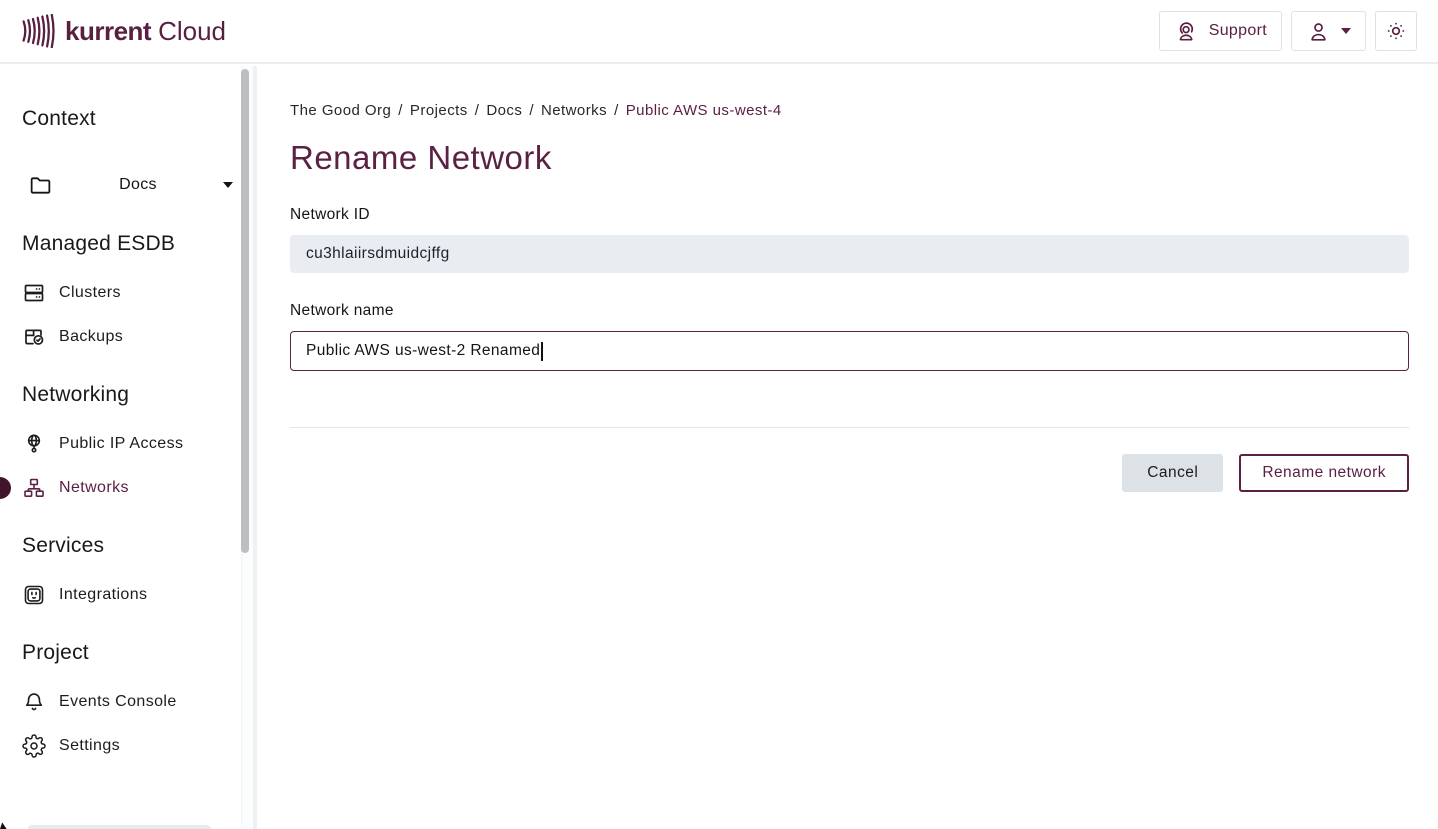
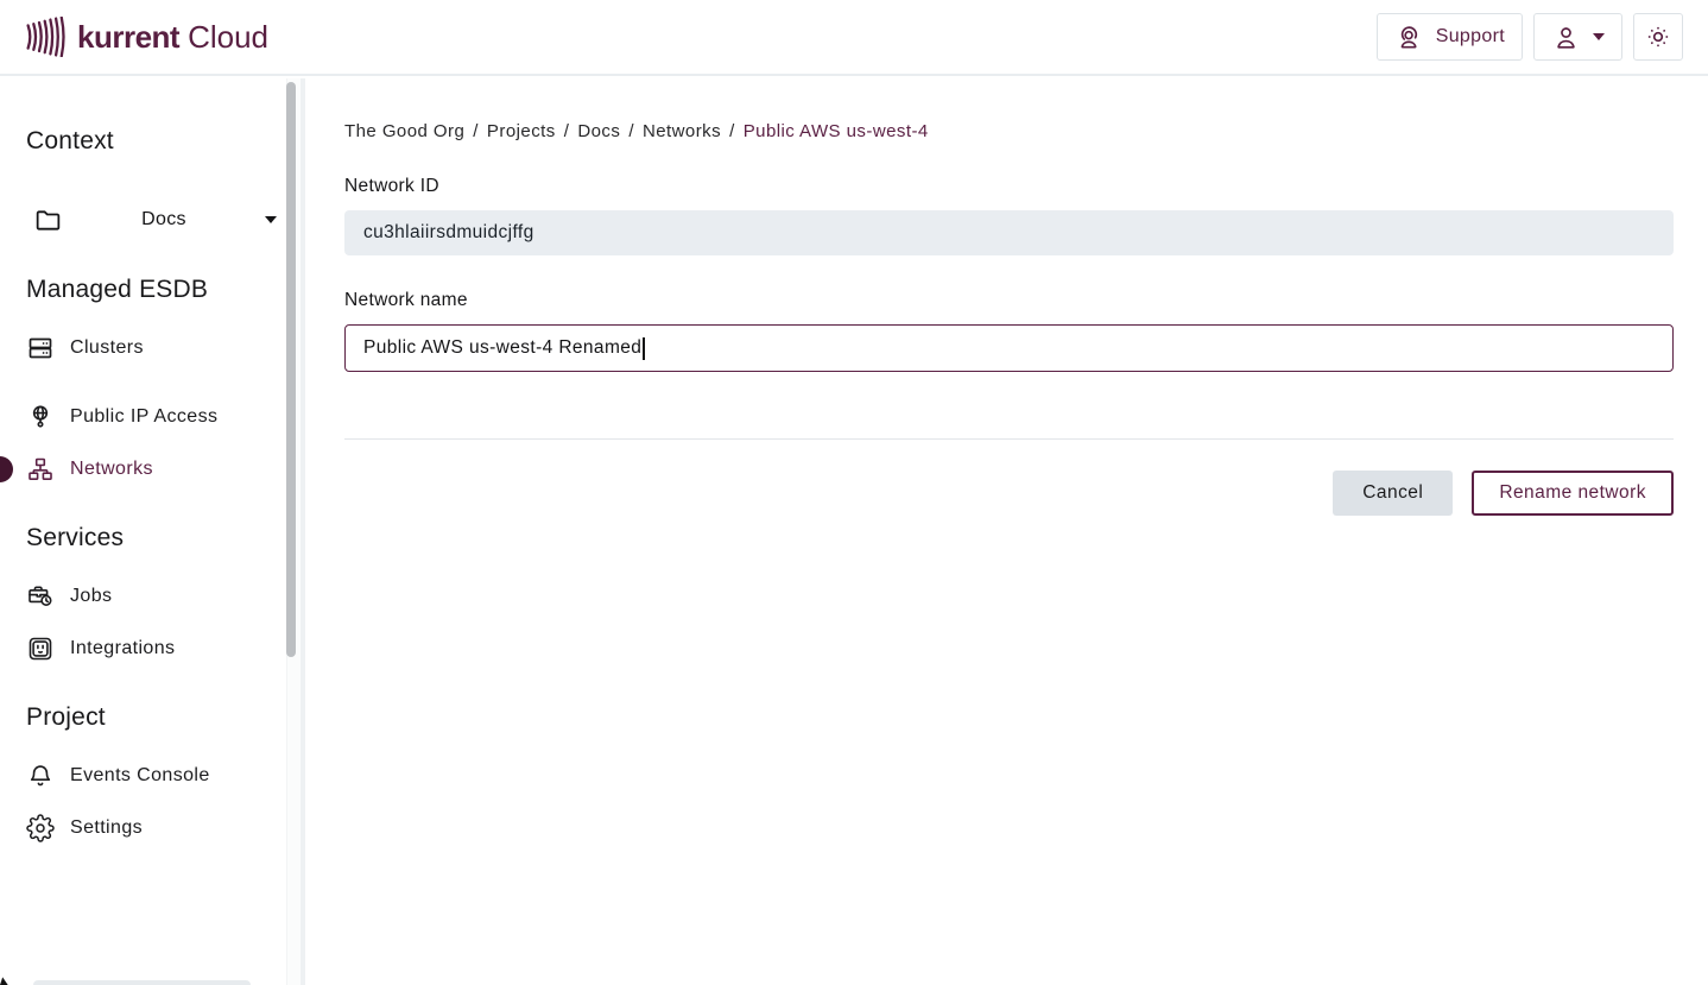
  kurrent
  Cloud
  Support
  Context
  Docs
  Managed ESDB
  Clusters
- Backups
- Networking
  Public IP Access
  Networks
  Services
+ Jobs
  Integrations
  Project
  Events Console
  Settings
  The Good Org / Projects / Docs / Networks / Public AWS us-west-4
- Rename Network
  Network ID
  cu3hlaiirsdmuidcjffg
  Network name
- Public AWS us-west-2 Renamed
+ Public AWS us-west-4 Renamed
  Cancel
  Rename network
